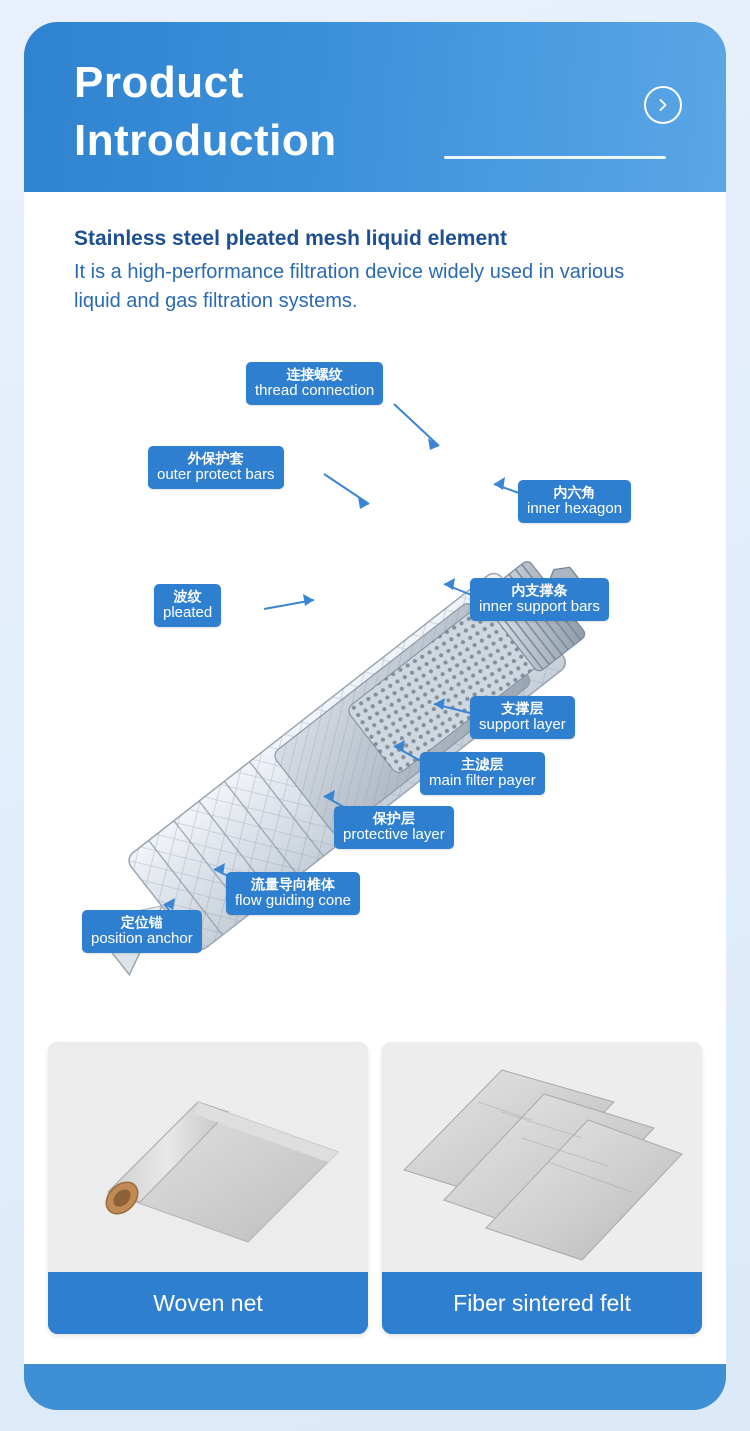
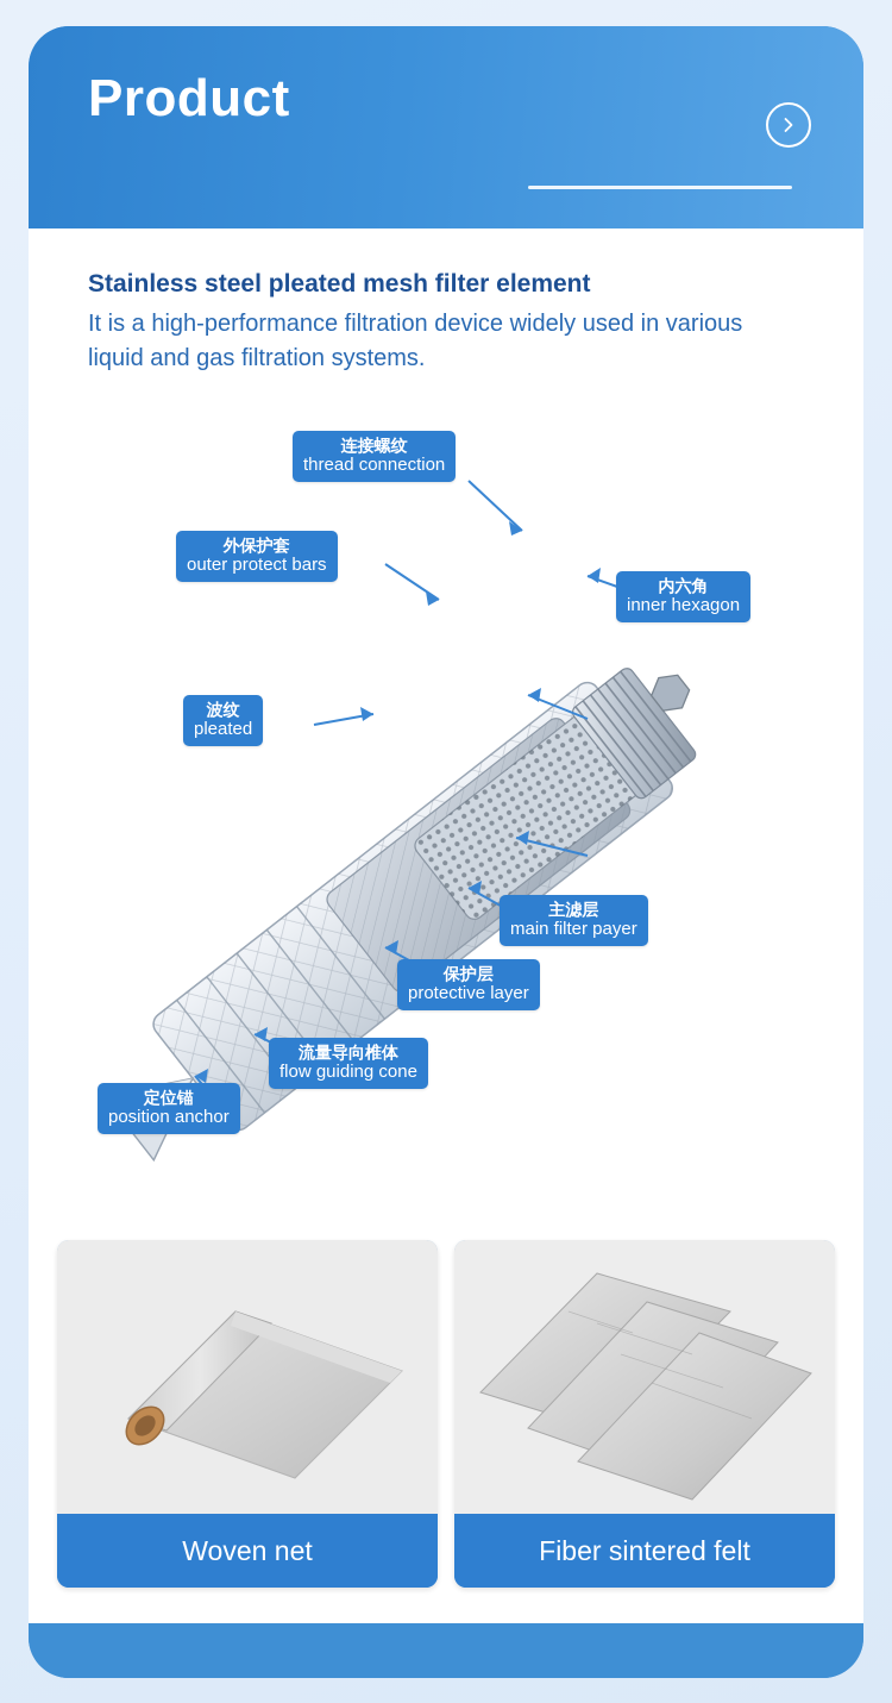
  Product
- Introduction
- Stainless steel pleated mesh liquid element
+ Stainless steel pleated mesh filter element
  It is a high-performance filtration device widely used in various liquid and gas filtration systems.
  连接螺纹
  thread connection
  外保护套
  outer protect bars
  内六角
  inner hexagon
  波纹
  pleated
- 内支撑条
- inner support bars
- 支撑层
- support layer
  主滤层
  main filter payer
  保护层
  protective layer
  流量导向椎体
  flow guiding cone
  定位锚
  position anchor
  Woven net
  Fiber sintered felt
